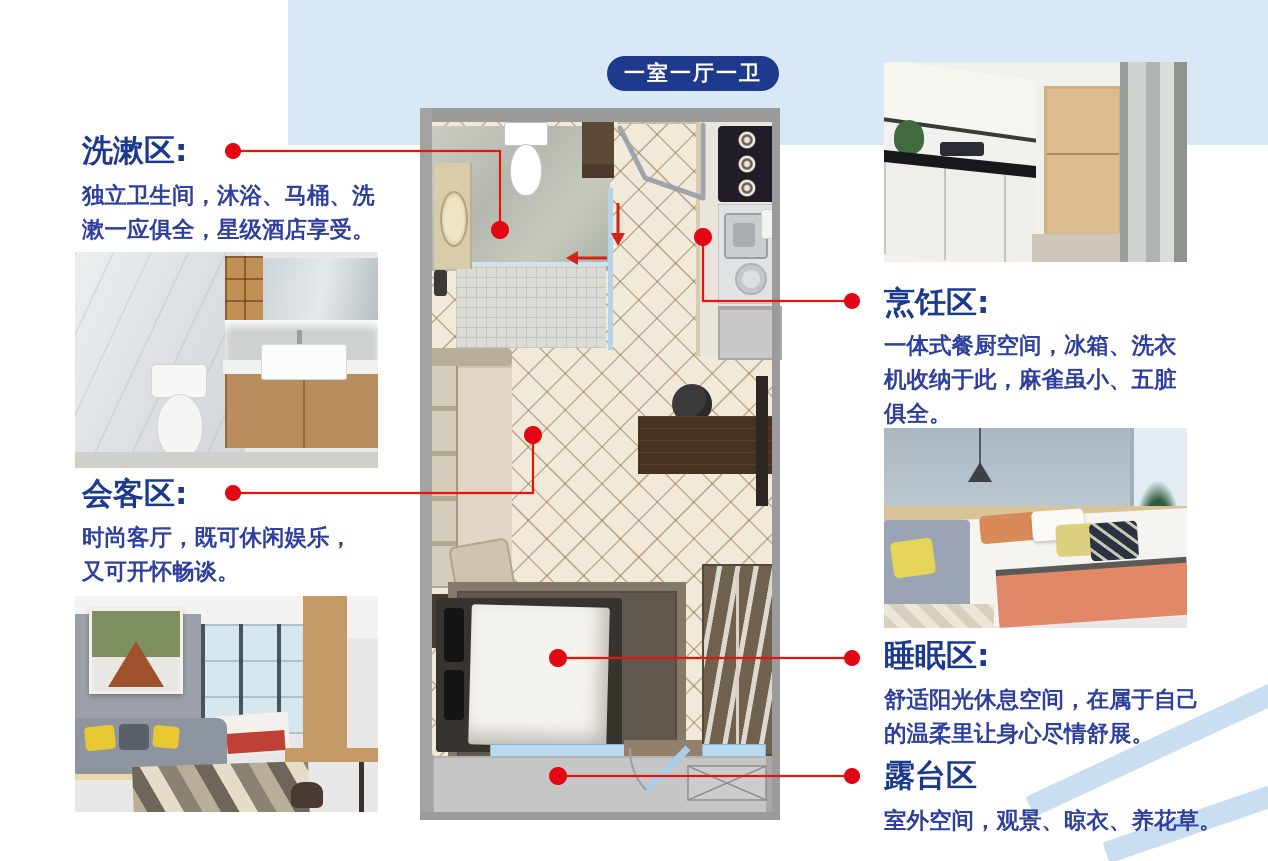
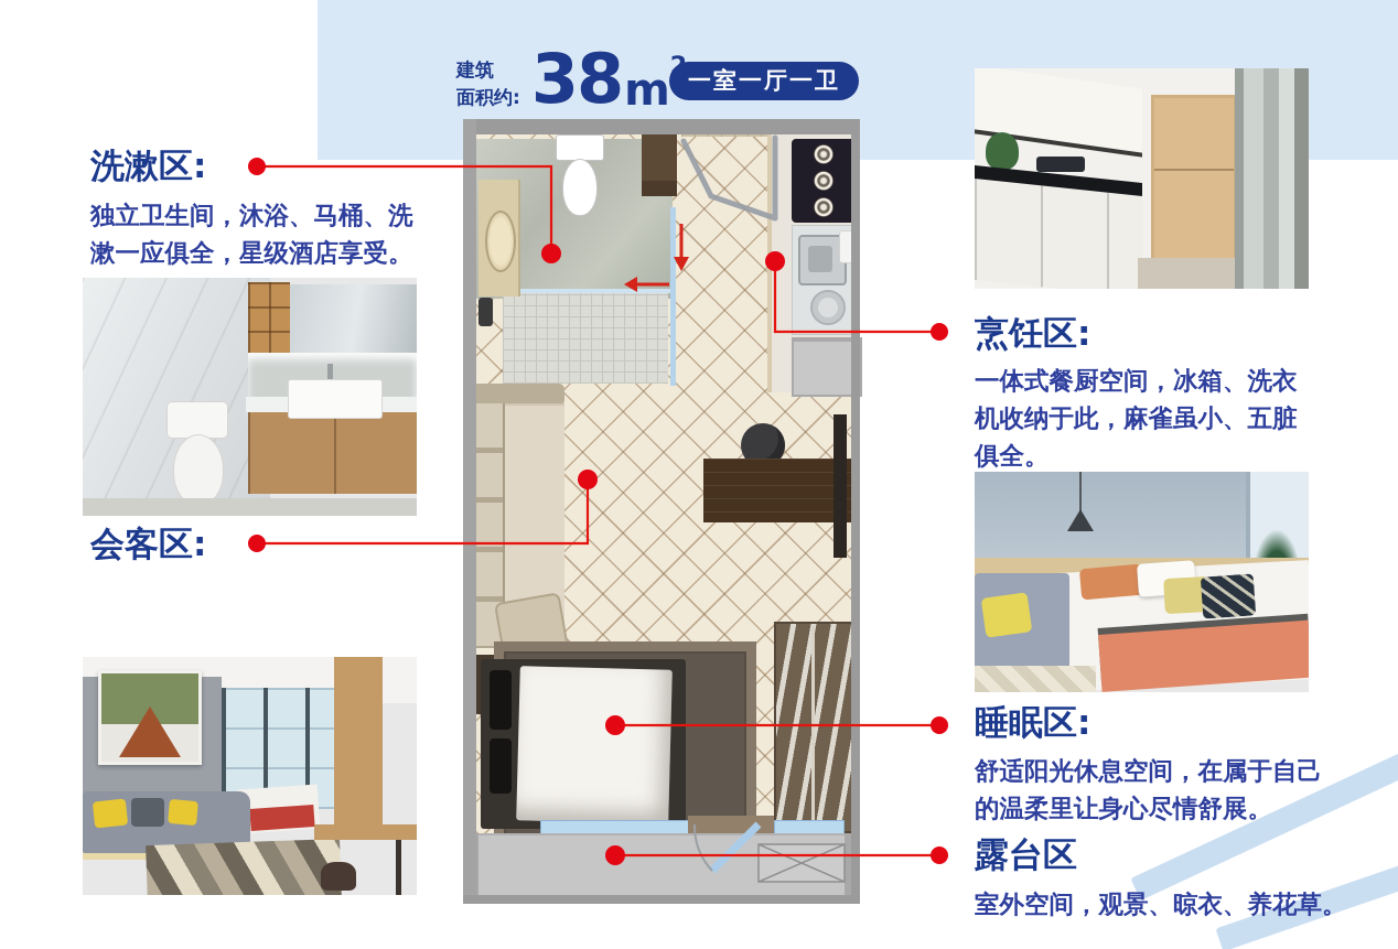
+ 建筑
+ 面积约:
+ 38
+ m
  一室一厅一卫
  洗漱区:
  独立卫生间，沐浴、马桶、洗漱一应俱全，星级酒店享受。
  会客区:
- 时尚客厅，既可休闲娱乐，又可开怀畅谈。
  烹饪区:
  一体式餐厨空间，冰箱、洗衣机收纳于此，麻雀虽小、五脏俱全。
  睡眠区:
  舒适阳光休息空间，在属于自己的温柔里让身心尽情舒展。
  露台区
  室外空间，观景、晾衣、养花草。
